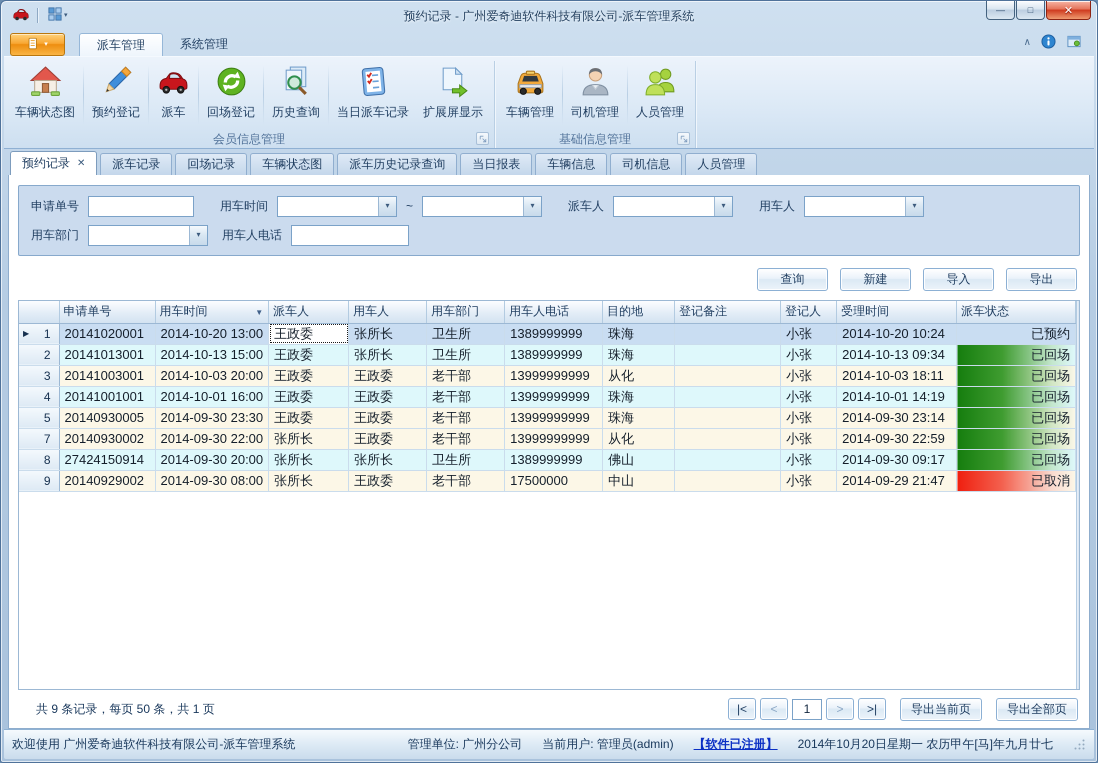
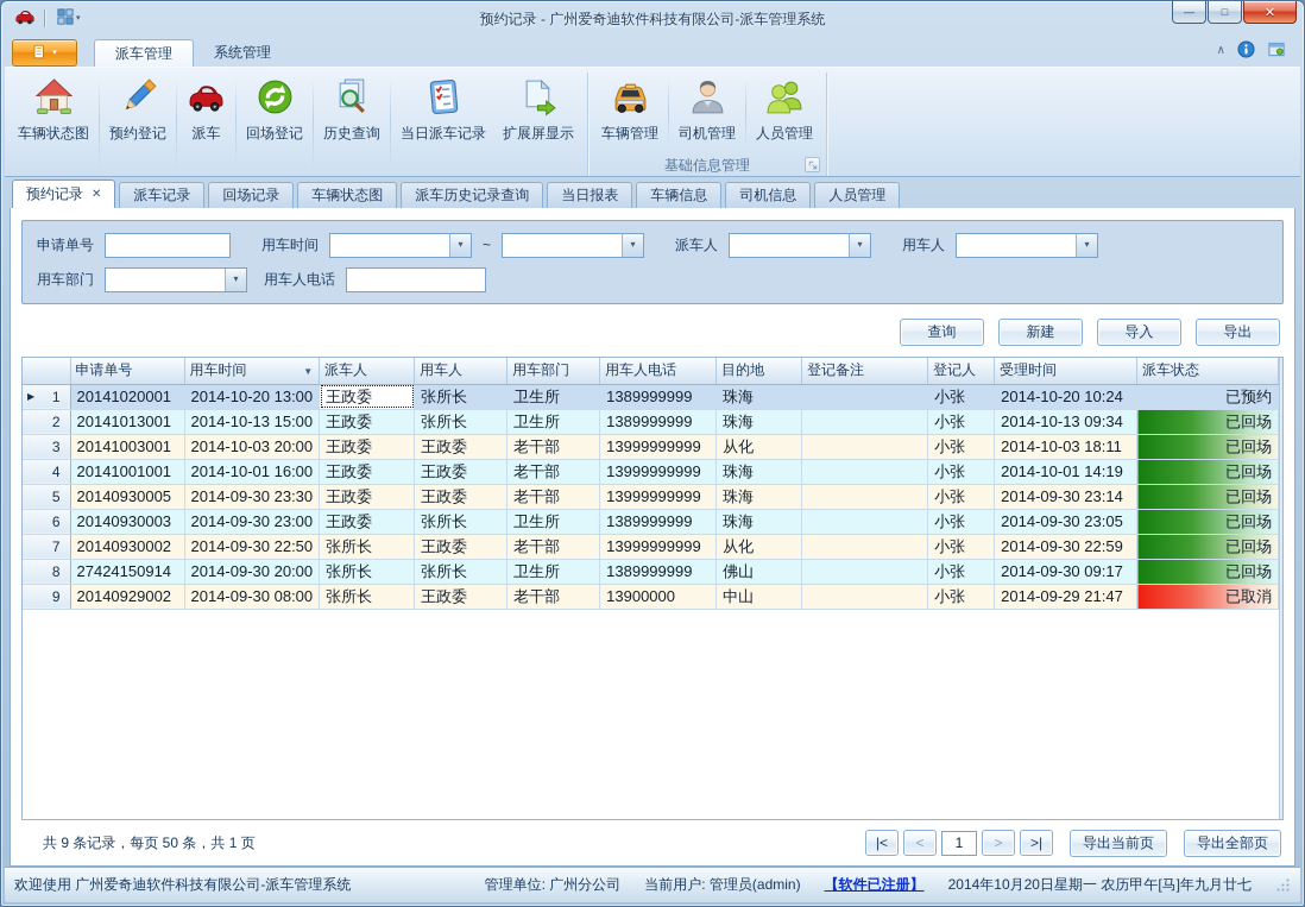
  预约记录 - 广州爱奇迪软件科技有限公司-派车管理系统
  —
  □
  ✕
  派车管理
  系统管理
  ∧
  车辆状态图
  预约登记
  派车
  回场登记
  历史查询
  当日派车记录
  扩展屏显示
- 会员信息管理
  车辆管理
  司机管理
  人员管理
  基础信息管理
  预约记录
  ✕
  派车记录
  回场记录
  车辆状态图
  派车历史记录查询
  当日报表
  车辆信息
  司机信息
  人员管理
  申请单号
  用车时间
  ▾
  ~
  ▾
  派车人
  ▾
  用车人
  ▾
  用车部门
  ▾
  用车人电话
  查询
  新建
  导入
  导出
  	申请单号	用车时间 ▼	派车人	用车人	用车部门	用车人电话	目的地	登记备注	登记人	受理时间	派车状态
  ▶ 1	20141020001	2014-10-20 13:00	王政委	张所长	卫生所	1389999999	珠海		小张	2014-10-20 10:24	已预约
  2	20141013001	2014-10-13 15:00	王政委	张所长	卫生所	1389999999	珠海		小张	2014-10-13 09:34	已回场
  3	20141003001	2014-10-03 20:00	王政委	王政委	老干部	13999999999	从化		小张	2014-10-03 18:11	已回场
  4	20141001001	2014-10-01 16:00	王政委	王政委	老干部	13999999999	珠海		小张	2014-10-01 14:19	已回场
  5	20140930005	2014-09-30 23:30	王政委	王政委	老干部	13999999999	珠海		小张	2014-09-30 23:14	已回场
+ 6	20140930003	2014-09-30 23:00	王政委	张所长	卫生所	1389999999	珠海		小张	2014-09-30 23:05	已回场
- 7	20140930002	2014-09-30 22:00	张所长	王政委	老干部	13999999999	从化		小张	2014-09-30 22:59	已回场
+ 7	20140930002	2014-09-30 22:50	张所长	王政委	老干部	13999999999	从化		小张	2014-09-30 22:59	已回场
  8	27424150914	2014-09-30 20:00	张所长	张所长	卫生所	1389999999	佛山		小张	2014-09-30 09:17	已回场
- 9	20140929002	2014-09-30 08:00	张所长	王政委	老干部	17500000	中山		小张	2014-09-29 21:47	已取消
+ 9	20140929002	2014-09-30 08:00	张所长	王政委	老干部	13900000	中山		小张	2014-09-29 21:47	已取消
  共 9 条记录，每页 50 条，共 1 页
  |<
  <
  1
  >
  >|
  导出当前页
  导出全部页
  欢迎使用 广州爱奇迪软件科技有限公司-派车管理系统
  管理单位: 广州分公司
  当前用户: 管理员(admin)
  【软件已注册】
  2014年10月20日星期一 农历甲午[马]年九月廿七
